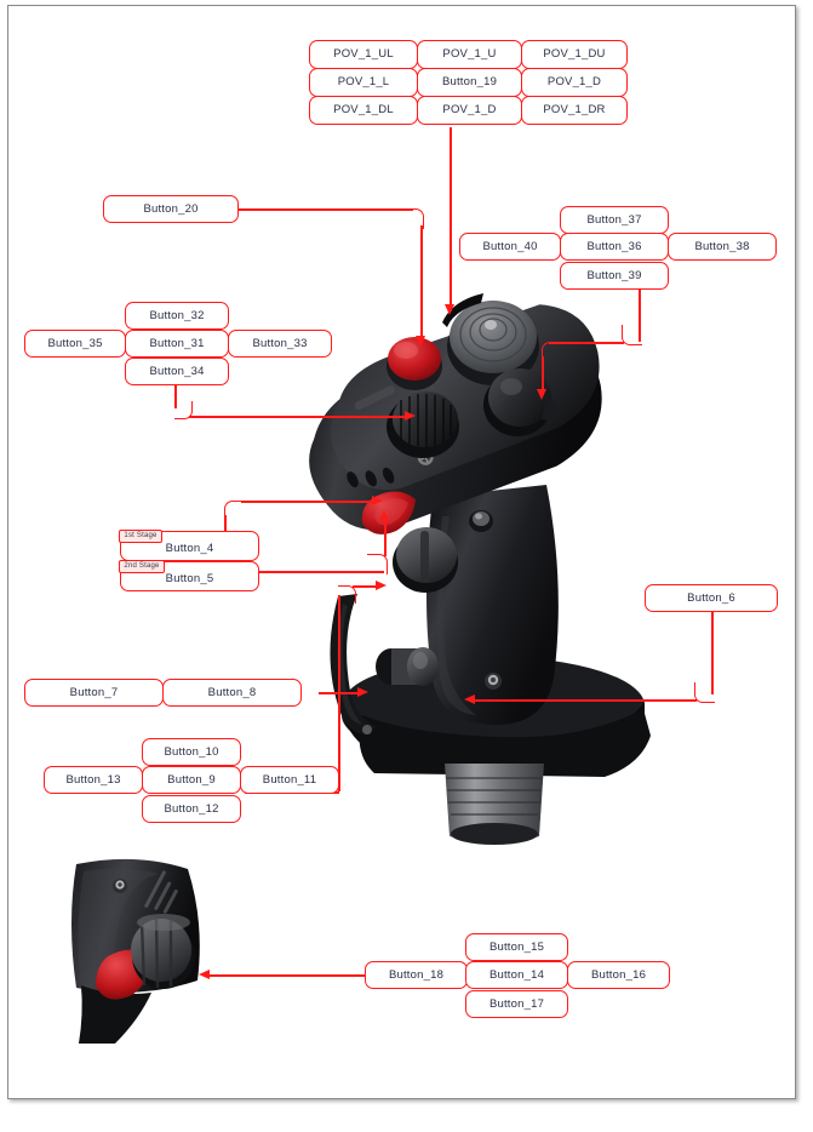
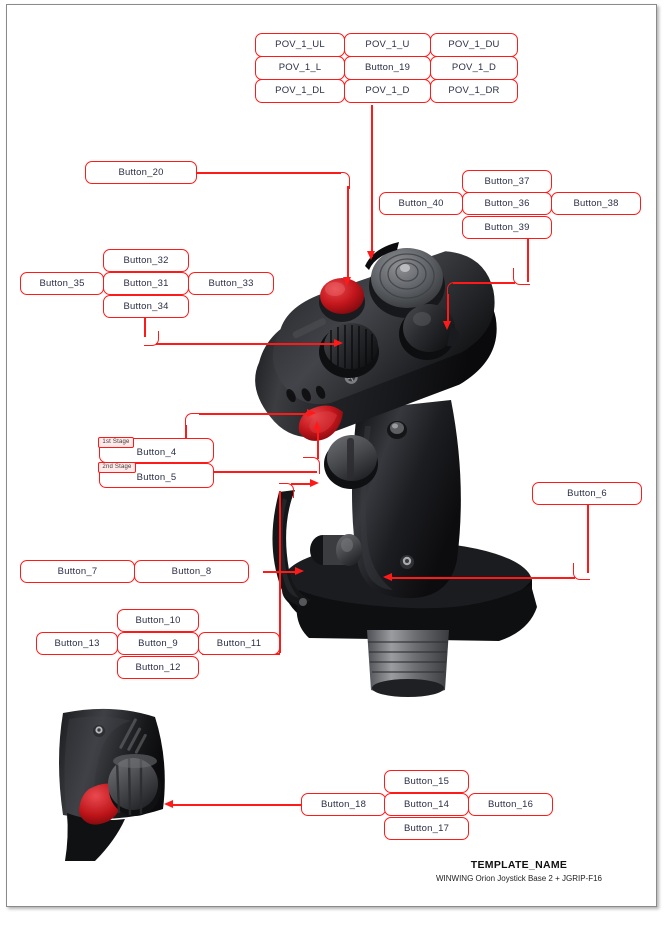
  POV_1_UL
  POV_1_U
  POV_1_DU
  POV_1_L
  Button_19
  POV_1_D
  POV_1_DL
  POV_1_D
  POV_1_DR
  Button_20
  Button_37
  Button_40
  Button_36
  Button_38
  Button_39
  Button_32
  Button_35
  Button_31
  Button_33
  Button_34
  Button_4
  Button_5
  Button_6
  Button_7
  Button_8
  Button_10
  Button_13
  Button_9
  Button_11
  Button_12
  Button_15
  Button_18
  Button_14
  Button_16
  Button_17
+ TEMPLATE_NAME
+ WINWING Orion Joystick Base 2 + JGRIP-F16
